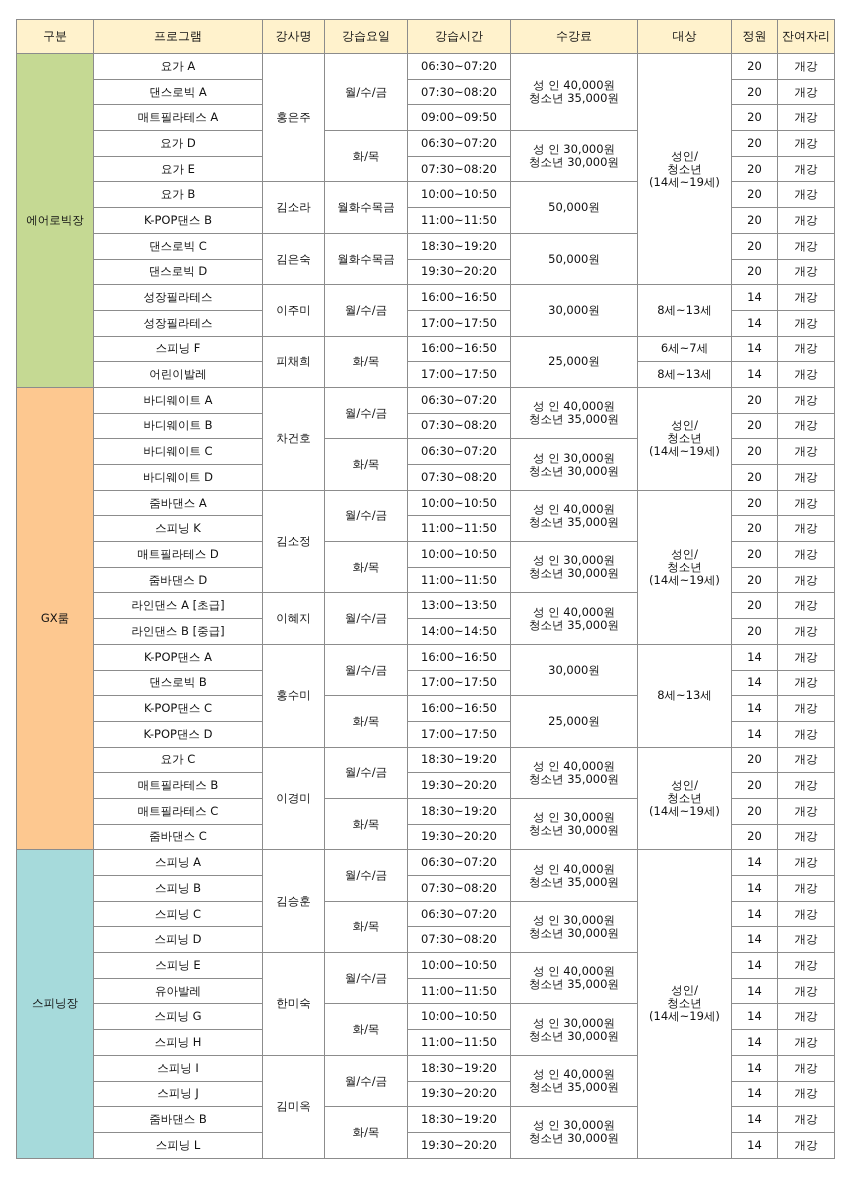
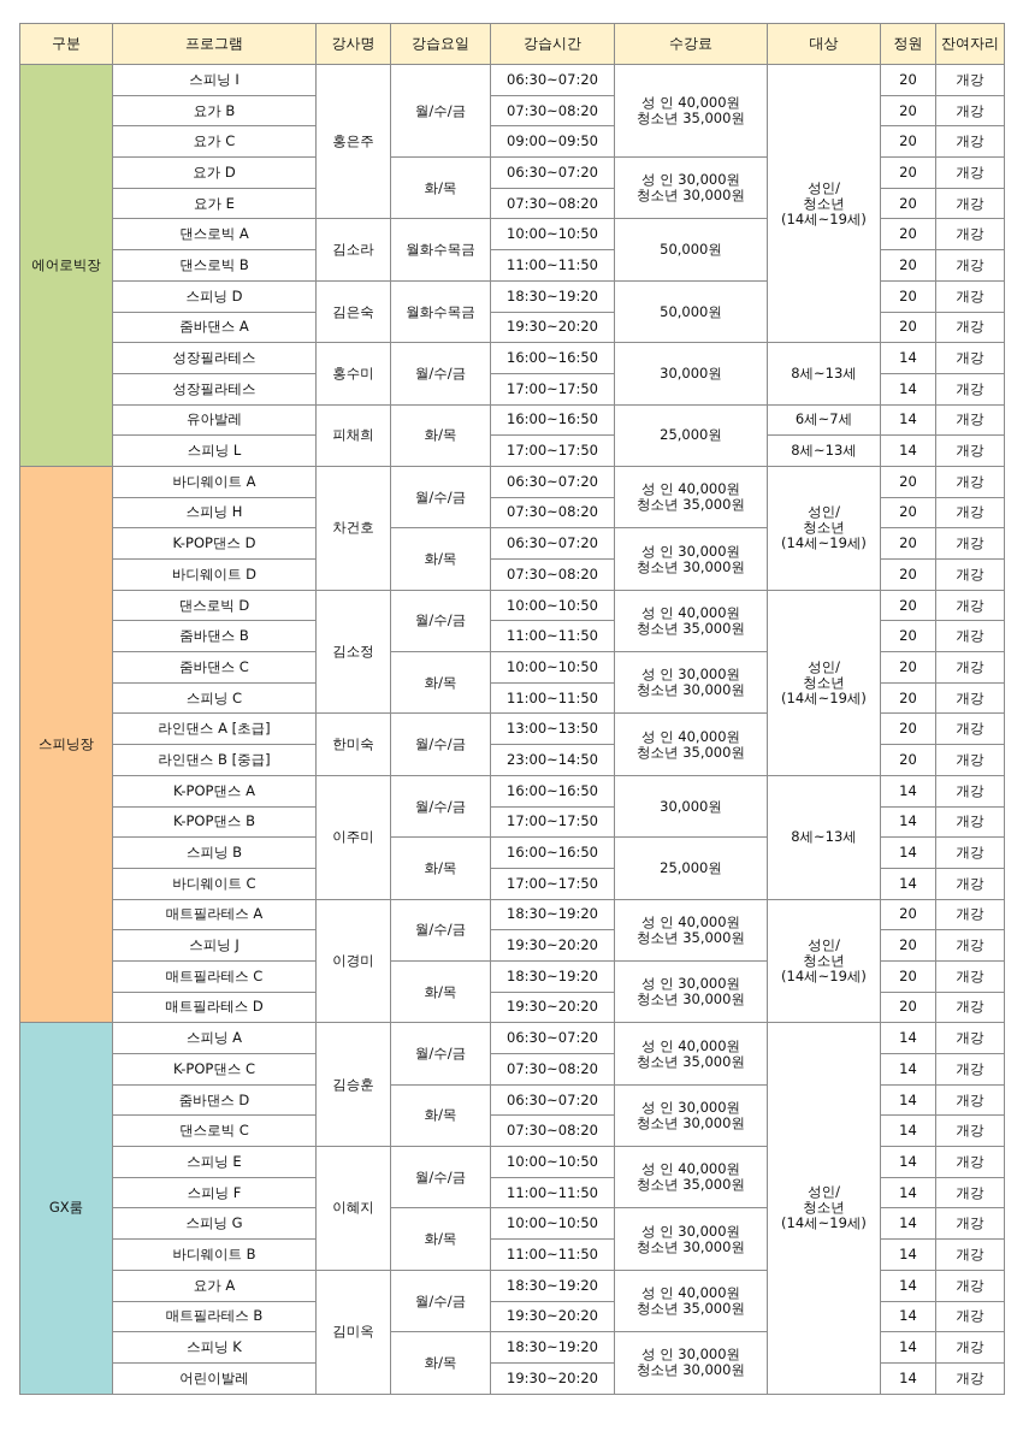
  구분	프로그램	강사명	강습요일	강습시간	수강료	대상	정원	잔여자리
- 에어로빅장	요가 A	홍은주	월/수/금	06:30~07:20	성 인 40,000원청소년 35,000원	성인/청소년(14세~19세)	20	개강
+ 에어로빅장	스피닝 I	홍은주	월/수/금	06:30~07:20	성 인 40,000원청소년 35,000원	성인/청소년(14세~19세)	20	개강
- 댄스로빅 A	07:30~08:20	20	개강
+ 요가 B	07:30~08:20	20	개강
- 매트필라테스 A	09:00~09:50	20	개강
+ 요가 C	09:00~09:50	20	개강
  요가 D	화/목	06:30~07:20	성 인 30,000원청소년 30,000원	20	개강
  요가 E	07:30~08:20	20	개강
- 요가 B	김소라	월화수목금	10:00~10:50	50,000원	20	개강
+ 댄스로빅 A	김소라	월화수목금	10:00~10:50	50,000원	20	개강
- K-POP댄스 B	11:00~11:50	20	개강
+ 댄스로빅 B	11:00~11:50	20	개강
- 댄스로빅 C	김은숙	월화수목금	18:30~19:20	50,000원	20	개강
+ 스피닝 D	김은숙	월화수목금	18:30~19:20	50,000원	20	개강
- 댄스로빅 D	19:30~20:20	20	개강
+ 줌바댄스 A	19:30~20:20	20	개강
- 성장필라테스	이주미	월/수/금	16:00~16:50	30,000원	8세~13세	14	개강
+ 성장필라테스	홍수미	월/수/금	16:00~16:50	30,000원	8세~13세	14	개강
  성장필라테스	17:00~17:50	14	개강
- 스피닝 F	피채희	화/목	16:00~16:50	25,000원	6세~7세	14	개강
+ 유아발레	피채희	화/목	16:00~16:50	25,000원	6세~7세	14	개강
- 어린이발레	17:00~17:50	8세~13세	14	개강
+ 스피닝 L	17:00~17:50	8세~13세	14	개강
- GX룸	바디웨이트 A	차건호	월/수/금	06:30~07:20	성 인 40,000원청소년 35,000원	성인/청소년(14세~19세)	20	개강
+ 스피닝장	바디웨이트 A	차건호	월/수/금	06:30~07:20	성 인 40,000원청소년 35,000원	성인/청소년(14세~19세)	20	개강
- 바디웨이트 B	07:30~08:20	20	개강
+ 스피닝 H	07:30~08:20	20	개강
- 바디웨이트 C	화/목	06:30~07:20	성 인 30,000원청소년 30,000원	20	개강
+ K-POP댄스 D	화/목	06:30~07:20	성 인 30,000원청소년 30,000원	20	개강
  바디웨이트 D	07:30~08:20	20	개강
- 줌바댄스 A	김소정	월/수/금	10:00~10:50	성 인 40,000원청소년 35,000원	성인/청소년(14세~19세)	20	개강
+ 댄스로빅 D	김소정	월/수/금	10:00~10:50	성 인 40,000원청소년 35,000원	성인/청소년(14세~19세)	20	개강
- 스피닝 K	11:00~11:50	20	개강
+ 줌바댄스 B	11:00~11:50	20	개강
- 매트필라테스 D	화/목	10:00~10:50	성 인 30,000원청소년 30,000원	20	개강
+ 줌바댄스 C	화/목	10:00~10:50	성 인 30,000원청소년 30,000원	20	개강
- 줌바댄스 D	11:00~11:50	20	개강
+ 스피닝 C	11:00~11:50	20	개강
- 라인댄스 A [초급]	이혜지	월/수/금	13:00~13:50	성 인 40,000원청소년 35,000원	20	개강
+ 라인댄스 A [초급]	한미숙	월/수/금	13:00~13:50	성 인 40,000원청소년 35,000원	20	개강
- 라인댄스 B [중급]	14:00~14:50	20	개강
+ 라인댄스 B [중급]	23:00~14:50	20	개강
- K-POP댄스 A	홍수미	월/수/금	16:00~16:50	30,000원	8세~13세	14	개강
+ K-POP댄스 A	이주미	월/수/금	16:00~16:50	30,000원	8세~13세	14	개강
- 댄스로빅 B	17:00~17:50	14	개강
+ K-POP댄스 B	17:00~17:50	14	개강
- K-POP댄스 C	화/목	16:00~16:50	25,000원	14	개강
+ 스피닝 B	화/목	16:00~16:50	25,000원	14	개강
- K-POP댄스 D	17:00~17:50	14	개강
+ 바디웨이트 C	17:00~17:50	14	개강
- 요가 C	이경미	월/수/금	18:30~19:20	성 인 40,000원청소년 35,000원	성인/청소년(14세~19세)	20	개강
+ 매트필라테스 A	이경미	월/수/금	18:30~19:20	성 인 40,000원청소년 35,000원	성인/청소년(14세~19세)	20	개강
- 매트필라테스 B	19:30~20:20	20	개강
+ 스피닝 J	19:30~20:20	20	개강
  매트필라테스 C	화/목	18:30~19:20	성 인 30,000원청소년 30,000원	20	개강
- 줌바댄스 C	19:30~20:20	20	개강
+ 매트필라테스 D	19:30~20:20	20	개강
- 스피닝장	스피닝 A	김승훈	월/수/금	06:30~07:20	성 인 40,000원청소년 35,000원	성인/청소년(14세~19세)	14	개강
+ GX룸	스피닝 A	김승훈	월/수/금	06:30~07:20	성 인 40,000원청소년 35,000원	성인/청소년(14세~19세)	14	개강
- 스피닝 B	07:30~08:20	14	개강
+ K-POP댄스 C	07:30~08:20	14	개강
- 스피닝 C	화/목	06:30~07:20	성 인 30,000원청소년 30,000원	14	개강
+ 줌바댄스 D	화/목	06:30~07:20	성 인 30,000원청소년 30,000원	14	개강
- 스피닝 D	07:30~08:20	14	개강
+ 댄스로빅 C	07:30~08:20	14	개강
- 스피닝 E	한미숙	월/수/금	10:00~10:50	성 인 40,000원청소년 35,000원	14	개강
+ 스피닝 E	이혜지	월/수/금	10:00~10:50	성 인 40,000원청소년 35,000원	14	개강
- 유아발레	11:00~11:50	14	개강
+ 스피닝 F	11:00~11:50	14	개강
  스피닝 G	화/목	10:00~10:50	성 인 30,000원청소년 30,000원	14	개강
- 스피닝 H	11:00~11:50	14	개강
+ 바디웨이트 B	11:00~11:50	14	개강
- 스피닝 I	김미옥	월/수/금	18:30~19:20	성 인 40,000원청소년 35,000원	14	개강
+ 요가 A	김미옥	월/수/금	18:30~19:20	성 인 40,000원청소년 35,000원	14	개강
- 스피닝 J	19:30~20:20	14	개강
+ 매트필라테스 B	19:30~20:20	14	개강
- 줌바댄스 B	화/목	18:30~19:20	성 인 30,000원청소년 30,000원	14	개강
+ 스피닝 K	화/목	18:30~19:20	성 인 30,000원청소년 30,000원	14	개강
- 스피닝 L	19:30~20:20	14	개강
+ 어린이발레	19:30~20:20	14	개강
